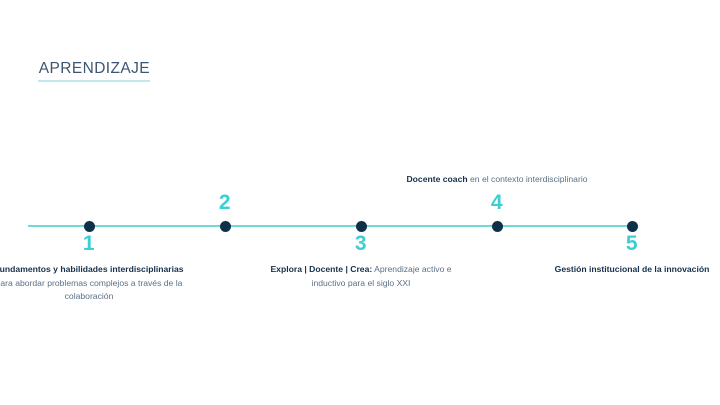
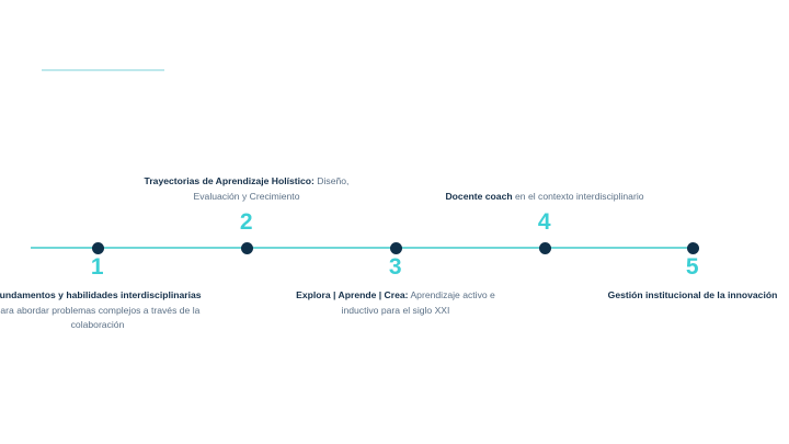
- APRENDIZAJE
  1
  undamentos y habilidades interdisciplinarias ara abordar problemas complejos a través de la colaboración
+ Trayectorias de Aprendizaje Holístico: Diseño, Evaluación y Crecimiento
  2
  3
- Explora | Docente | Crea: Aprendizaje activo e inductivo para el siglo XXI
+ Explora | Aprende | Crea: Aprendizaje activo e inductivo para el siglo XXI
  Docente coach en el contexto interdisciplinario
  4
  5
  Gestión institucional de la innovación
